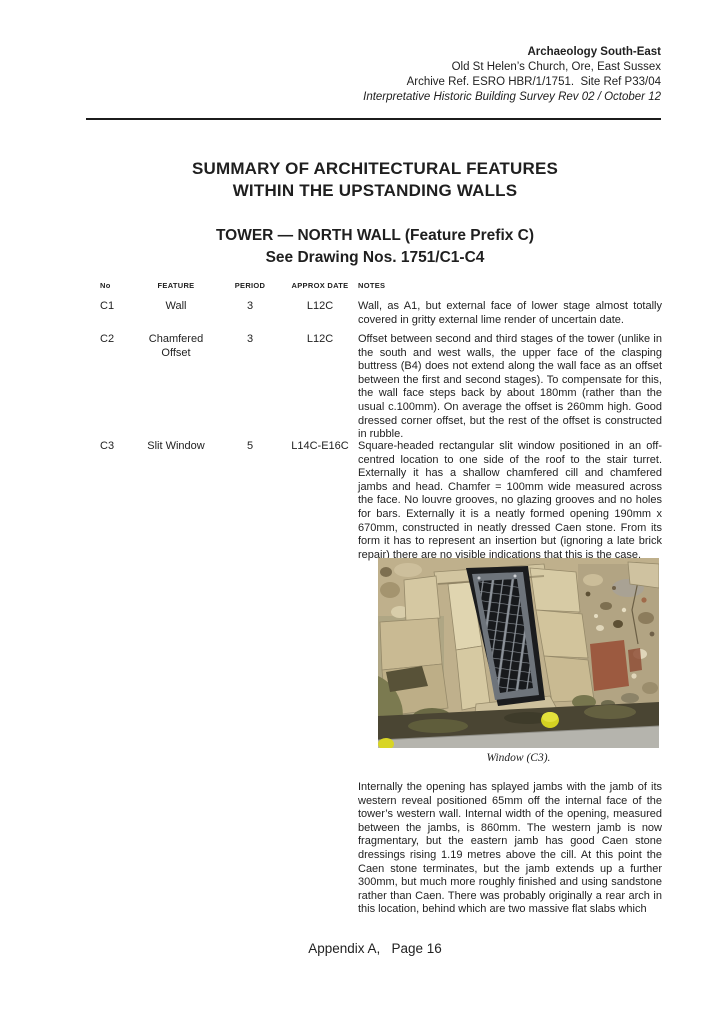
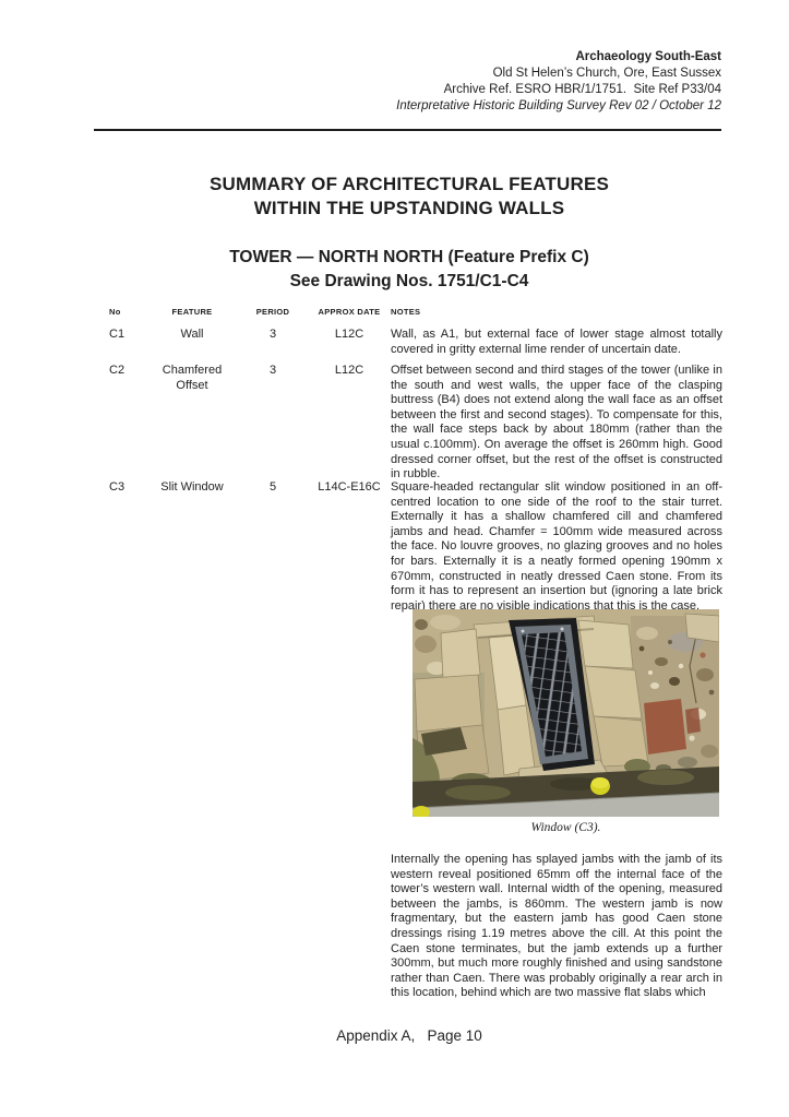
  Archaeology South-East
  Old St Helen’s Church, Ore, East Sussex
  Archive Ref. ESRO HBR/1/1751. Site Ref P33/04
  Interpretative Historic Building Survey Rev 02 / October 12
  SUMMARY OF ARCHITECTURAL FEATURES
  WITHIN THE UPSTANDING WALLS
- TOWER — NORTH WALL (Feature Prefix C)
+ TOWER — NORTH NORTH (Feature Prefix C)
  See Drawing Nos. 1751/C1-C4
  No
  FEATURE
  PERIOD
  APPROX DATE
  NOTES
  C1
  Wall
  3
  L12C
  Wall, as A1, but external face of lower stage almost totally covered in gritty external lime render of uncertain date.
  C2
  Chamfered Offset
  3
  L12C
  Offset between second and third stages of the tower (unlike in the south and west walls, the upper face of the clasping buttress (B4) does not extend along the wall face as an offset between the first and second stages). To compensate for this, the wall face steps back by about 180mm (rather than the usual c.100mm). On average the offset is 260mm high. Good dressed corner offset, but the rest of the offset is constructed in rubble.
  C3
  Slit Window
  5
  L14C-E16C
  Square-headed rectangular slit window positioned in an off-centred location to one side of the roof to the stair turret. Externally it has a shallow chamfered cill and chamfered jambs and head. Chamfer = 100mm wide measured across the face. No louvre grooves, no glazing grooves and no holes for bars. Externally it is a neatly formed opening 190mm x 670mm, constructed in neatly dressed Caen stone. From its form it has to represent an insertion but (ignoring a late brick repair) there are no visible indications that this is the case.
  Window (C3).
  Internally the opening has splayed jambs with the jamb of its western reveal positioned 65mm off the internal face of the tower’s western wall. Internal width of the opening, measured between the jambs, is 860mm. The western jamb is now fragmentary, but the eastern jamb has good Caen stone dressings rising 1.19 metres above the cill. At this point the Caen stone terminates, but the jamb extends up a further 300mm, but much more roughly finished and using sandstone rather than Caen. There was probably originally a rear arch in this location, behind which are two massive flat slabs which
- Appendix A, Page 16
+ Appendix A, Page 10
